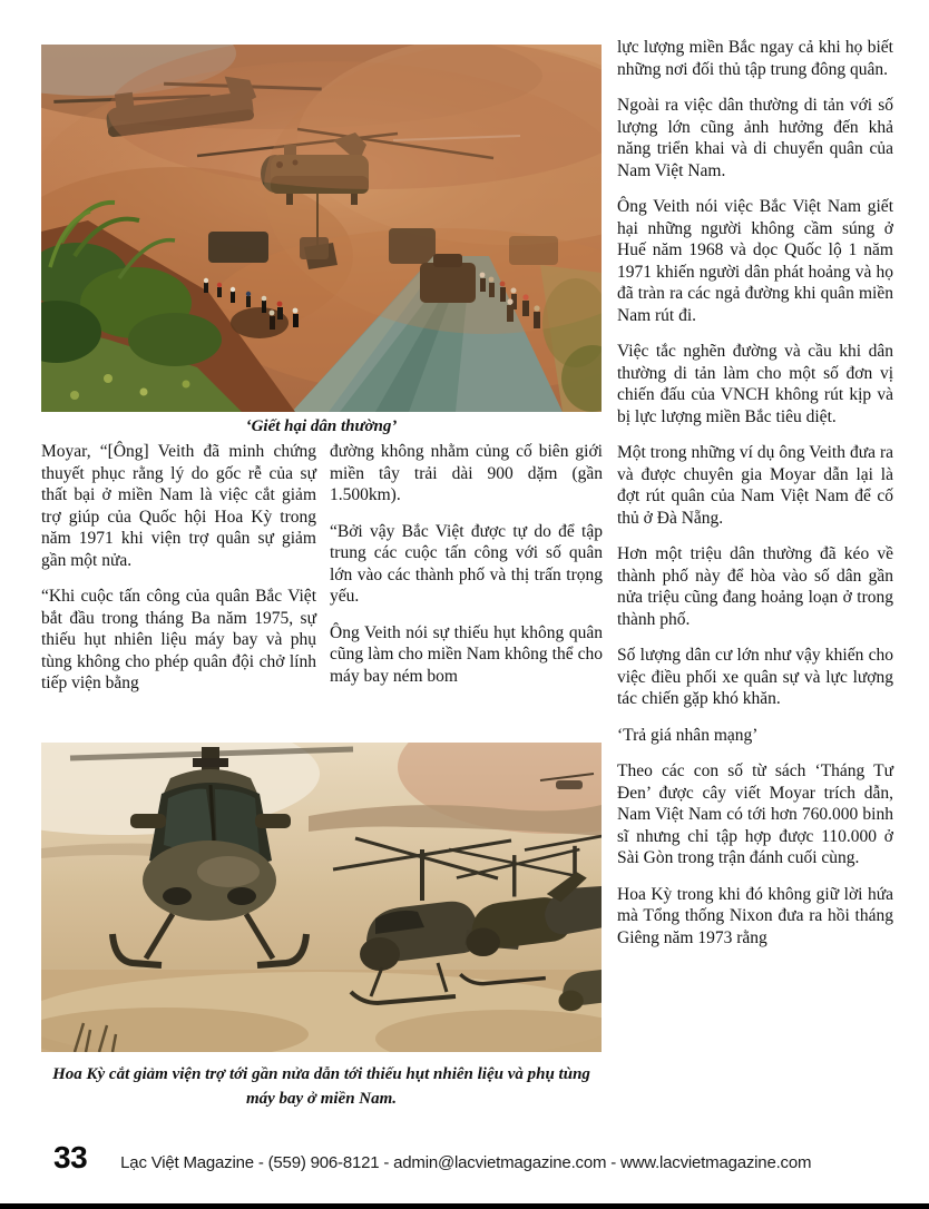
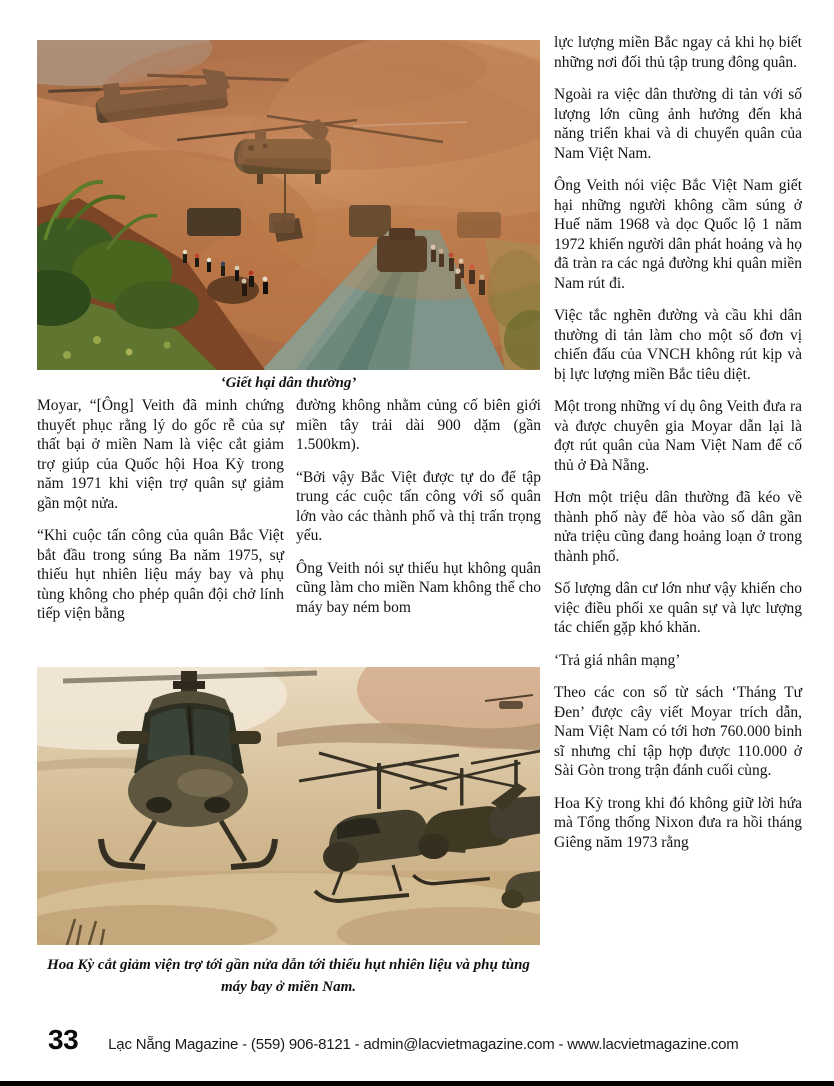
  ‘Giết hại dân thường’
  Moyar, “[Ông] Veith đã minh chứng thuyết phục rằng lý do gốc rễ của sự thất bại ở miền Nam là việc cắt giảm trợ giúp của Quốc hội Hoa Kỳ trong năm 1971 khi viện trợ quân sự giảm gần một nửa.
- “Khi cuộc tấn công của quân Bắc Việt bắt đầu trong tháng Ba năm 1975, sự thiếu hụt nhiên liệu máy bay và phụ tùng không cho phép quân đội chở lính tiếp viện bằng
+ “Khi cuộc tấn công của quân Bắc Việt bắt đầu trong súng Ba năm 1975, sự thiếu hụt nhiên liệu máy bay và phụ tùng không cho phép quân đội chở lính tiếp viện bằng
  đường không nhằm củng cố biên giới miền tây trải dài 900 dặm (gần 1.500km).
  “Bởi vậy Bắc Việt được tự do để tập trung các cuộc tấn công với số quân lớn vào các thành phố và thị trấn trọng yếu.
  Ông Veith nói sự thiếu hụt không quân cũng làm cho miền Nam không thể cho máy bay ném bom
  lực lượng miền Bắc ngay cả khi họ biết những nơi đối thủ tập trung đông quân.
  Ngoài ra việc dân thường di tản với số lượng lớn cũng ảnh hưởng đến khả năng triển khai và di chuyển quân của Nam Việt Nam.
- Ông Veith nói việc Bắc Việt Nam giết hại những người không cầm súng ở Huế năm 1968 và dọc Quốc lộ 1 năm 1971 khiến người dân phát hoảng và họ đã tràn ra các ngả đường khi quân miền Nam rút đi.
+ Ông Veith nói việc Bắc Việt Nam giết hại những người không cầm súng ở Huế năm 1968 và dọc Quốc lộ 1 năm 1972 khiến người dân phát hoảng và họ đã tràn ra các ngả đường khi quân miền Nam rút đi.
  Việc tắc nghẽn đường và cầu khi dân thường di tản làm cho một số đơn vị chiến đấu của VNCH không rút kịp và bị lực lượng miền Bắc tiêu diệt.
  Một trong những ví dụ ông Veith đưa ra và được chuyên gia Moyar dẫn lại là đợt rút quân của Nam Việt Nam để cố thủ ở Đà Nẵng.
  Hơn một triệu dân thường đã kéo về thành phố này để hòa vào số dân gần nửa triệu cũng đang hoảng loạn ở trong thành phố.
  Số lượng dân cư lớn như vậy khiến cho việc điều phối xe quân sự và lực lượng tác chiến gặp khó khăn.
  ‘Trả giá nhân mạng’
  Theo các con số từ sách ‘Tháng Tư Đen’ được cây viết Moyar trích dẫn, Nam Việt Nam có tới hơn 760.000 binh sĩ nhưng chỉ tập hợp được 110.000 ở Sài Gòn trong trận đánh cuối cùng.
  Hoa Kỳ trong khi đó không giữ lời hứa mà Tổng thống Nixon đưa ra hồi tháng Giêng năm 1973 rằng
  Hoa Kỳ cắt giảm viện trợ tới gần nửa dẫn tới thiếu hụt nhiên liệu và phụ tùng máy bay ở miền Nam.
  33
- Lạc Việt Magazine - (559) 906-8121 - admin@lacvietmagazine.com - www.lacvietmagazine.com
+ Lạc Nẵng Magazine - (559) 906-8121 - admin@lacvietmagazine.com - www.lacvietmagazine.com
